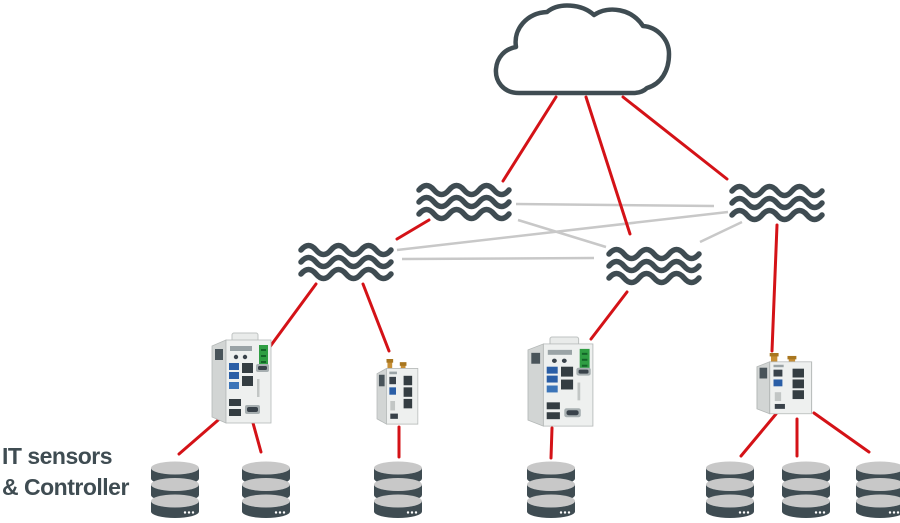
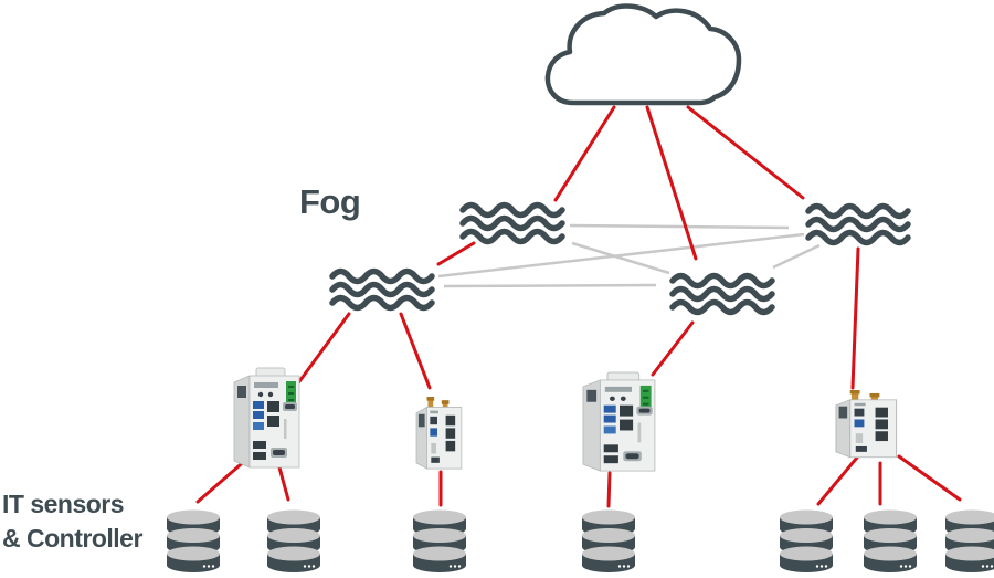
+ Fog
  IT sensors
  & Controller
